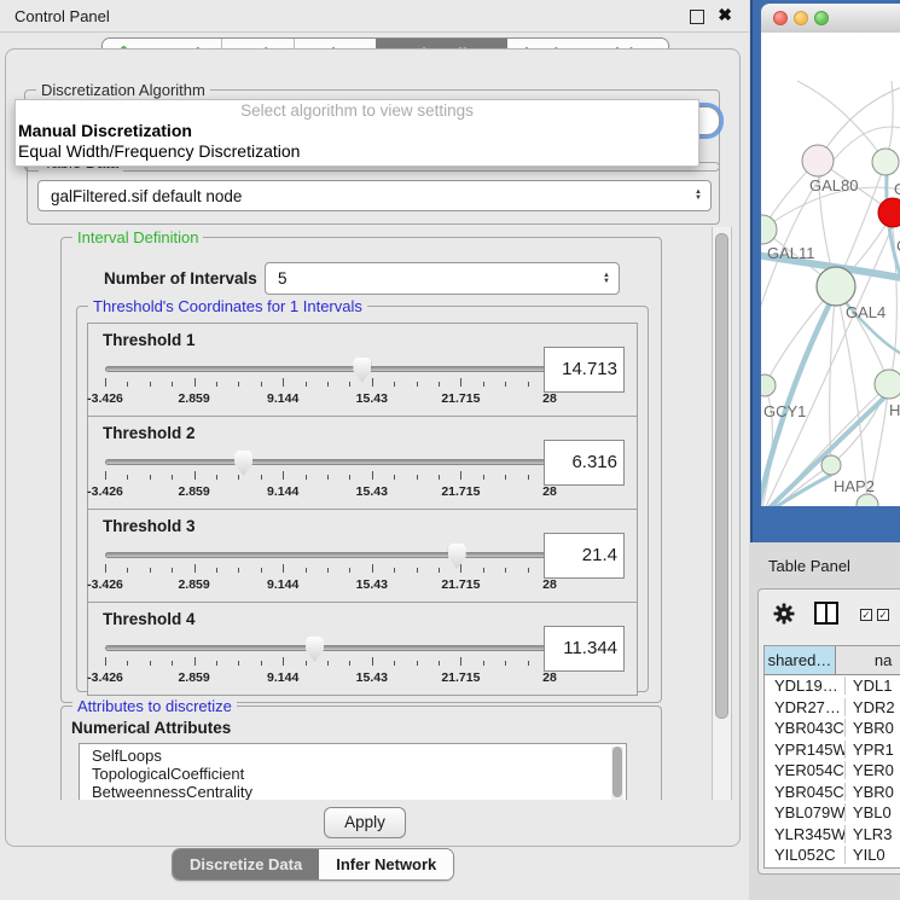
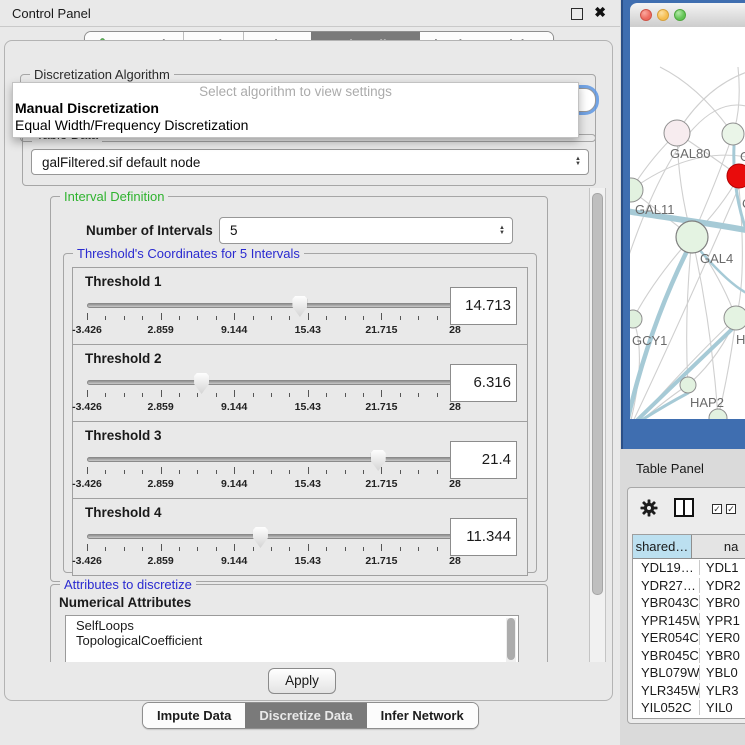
  Control Panel
  ✖
  Discretization Algorithm
  Select algorithm to view settings
  Manual Discretization
  Equal Width/Frequency Discretization
  galFiltered.sif default node
  Interval Definition
  Number of Intervals
  5
- Threshold's Coordinates for 1 Intervals
+ Threshold's Coordinates for 5 Intervals
  Threshold 1
  -3.426
  2.859
  9.144
  15.43
  21.715
  28
  14.713
  Threshold 2
  -3.426
  2.859
  9.144
  15.43
  21.715
  28
  6.316
  Threshold 3
  -3.426
  2.859
  9.144
  15.43
  21.715
  28
  21.4
  Threshold 4
  -3.426
  2.859
  9.144
  15.43
  21.715
  28
  11.344
  Attributes to discretize
  Numerical Attributes
  SelfLoops
  TopologicalCoefficient
- BetweennessCentrality
  Apply
+ Impute Data
  Discretize Data
  Infer Network
  GAL80
  GAL11
  GAL4
  GCY1
  H
  HAP2
  Table Panel
  ✓
  ✓
  shared…
  na
  YDL19…
  YDL1
  YDR27…
  YDR2
  YBR043C
  YBR0
  YPR145W
  YPR1
  YER054C
  YER0
  YBR045C
  YBR0
  YBL079W
  YBL0
  YLR345W
  YLR3
  YIL052C
  YIL0
